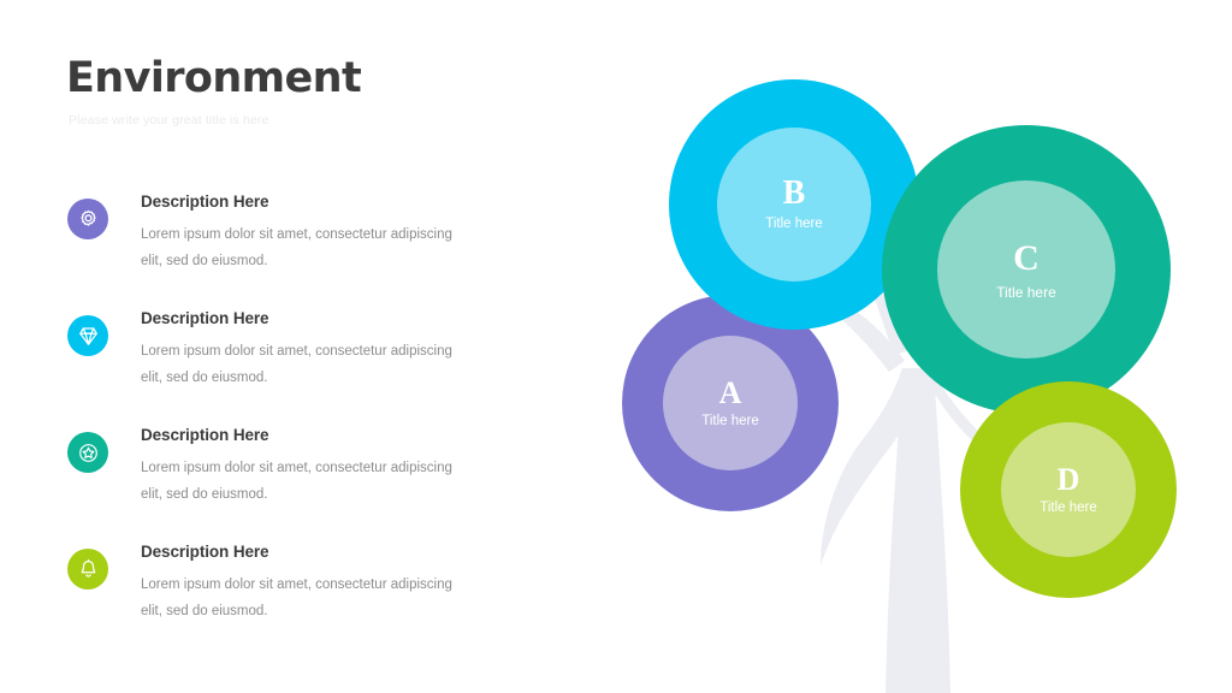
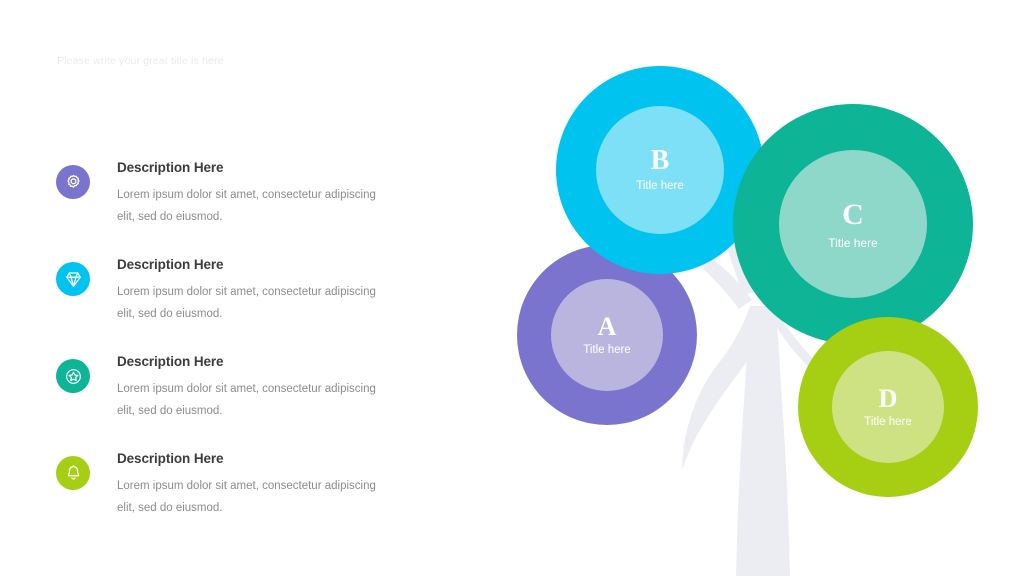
- Environment
  Description Here
  Lorem ipsum dolor sit amet, consectetur adipiscing elit, sed do eiusmod.
  Description Here
  Lorem ipsum dolor sit amet, consectetur adipiscing elit, sed do eiusmod.
  Description Here
  Lorem ipsum dolor sit amet, consectetur adipiscing elit, sed do eiusmod.
  Description Here
  Lorem ipsum dolor sit amet, consectetur adipiscing elit, sed do eiusmod.
  A
  Title here
  B
  Title here
  C
  Title here
  D
  Title here
